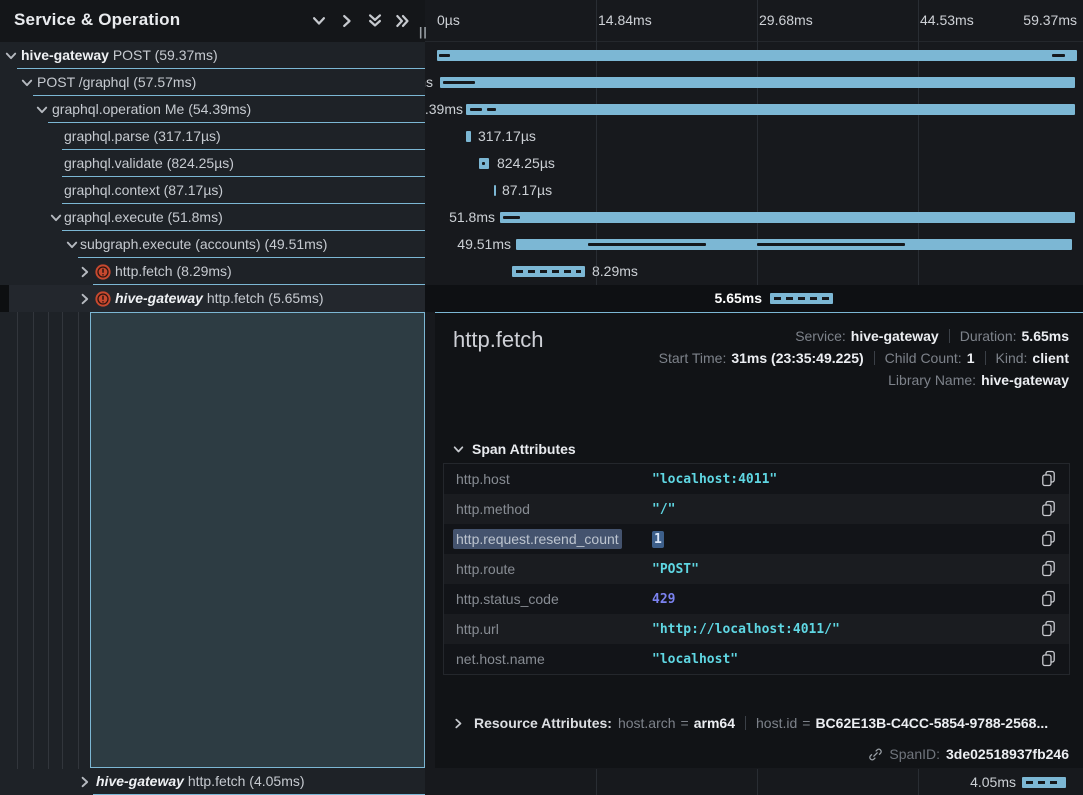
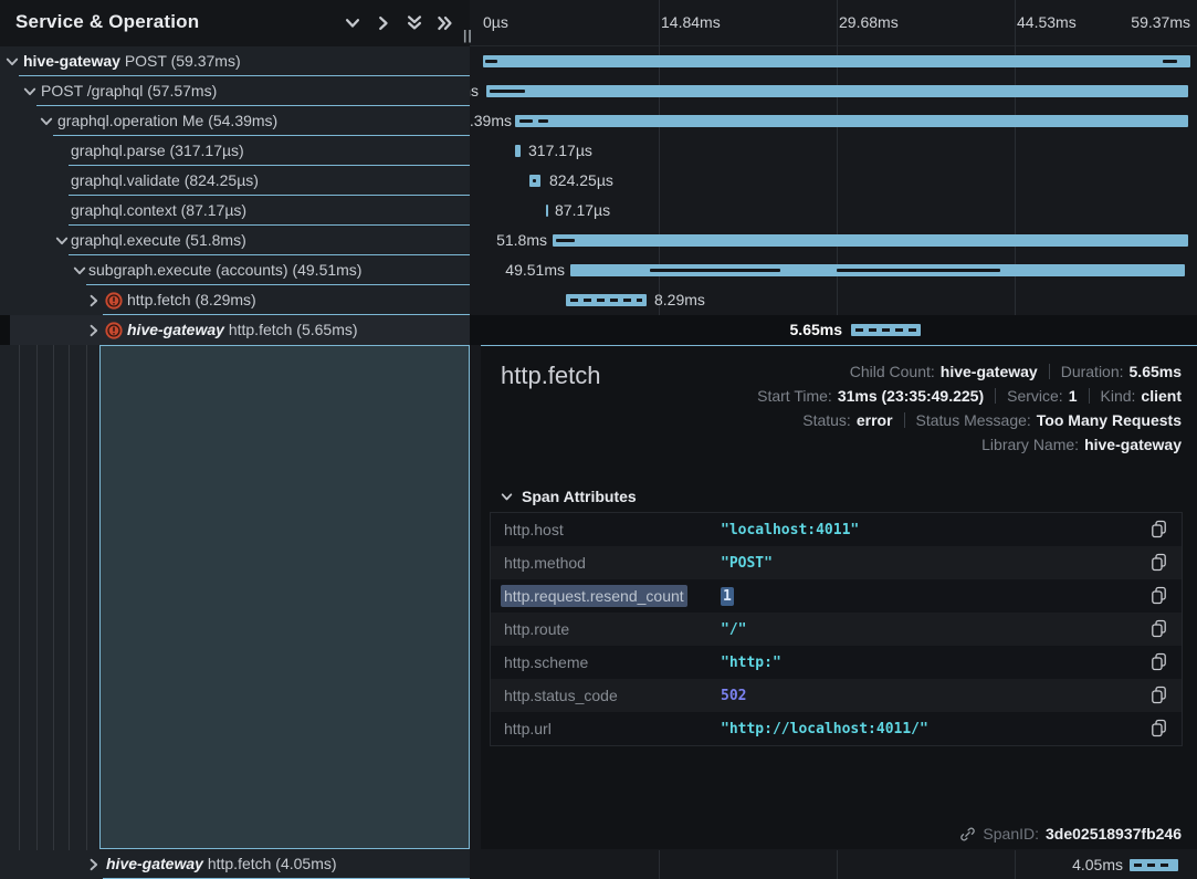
  0µs
  14.84ms
  29.68ms
  44.53ms
  59.37ms
  .39ms
  317.17µs
  824.25µs
  87.17µs
  51.8ms
  49.51ms
  8.29ms
  5.65ms
  http.fetch
- Service:
+ Child Count:
  hive-gateway
  Duration:
  5.65ms
  Start Time:
  31ms (23:35:49.225)
- Child Count:
+ Service:
  1
  Kind:
  client
+ Status:
+ error
+ Status Message:
+ Too Many Requests
  Library Name:
  hive-gateway
  Span Attributes
  http.host
  "localhost:4011"
  http.method
- "/"
+ "POST"
  http.request.resend_count
  1
  http.route
- "POST"
+ "/"
+ http.scheme
+ "http:"
  http.status_code
- 429
+ 502
  http.url
  "http://localhost:4011/"
- net.host.name
- "localhost"
- Resource Attributes:
- host.arch = arm64 host.id = BC62E13B-C4CC-5854-9788-2568...
  SpanID:
  3de02518937fb246
  4.05ms
  Service & Operation
  hive-gateway POST (59.37ms)
  POST /graphql (57.57ms)
  graphql.operation Me (54.39ms)
  graphql.parse (317.17µs)
  graphql.validate (824.25µs)
  graphql.context (87.17µs)
  graphql.execute (51.8ms)
  subgraph.execute (accounts) (49.51ms)
  http.fetch (8.29ms)
  hive-gateway http.fetch (5.65ms)
  hive-gateway http.fetch (4.05ms)
  ||
